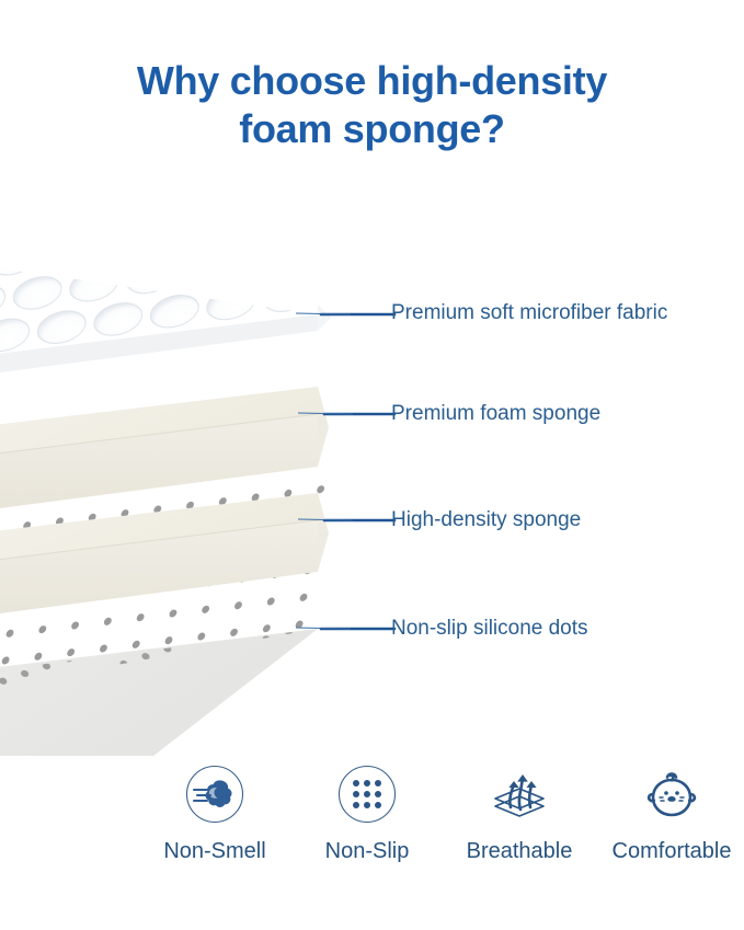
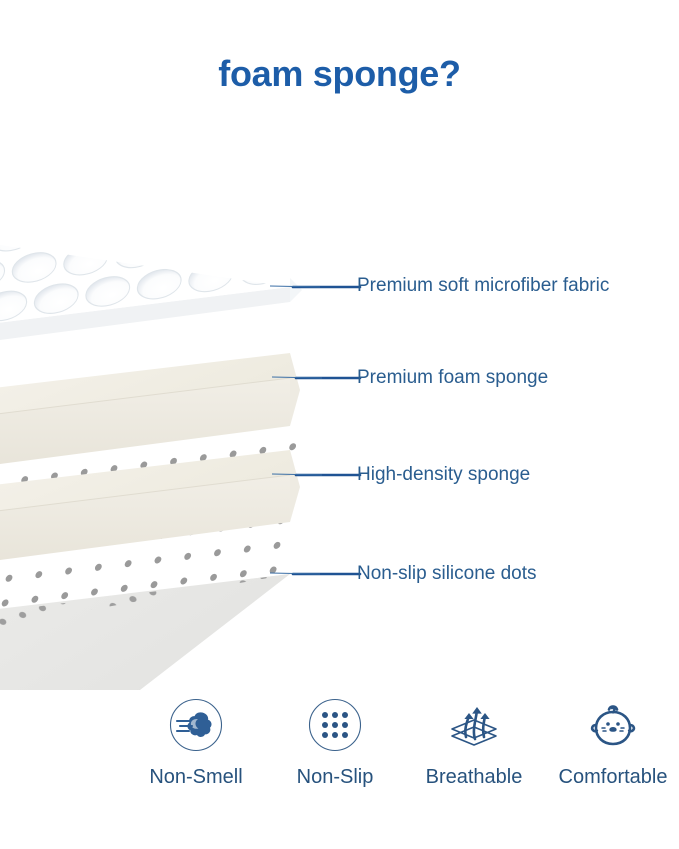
- Why choose high-density
  foam sponge?
  Premium soft microfiber fabric
  Premium foam sponge
  High-density sponge
  Non-slip silicone dots
  Non-Smell
  Non-Slip
  Breathable
  Comfortable
